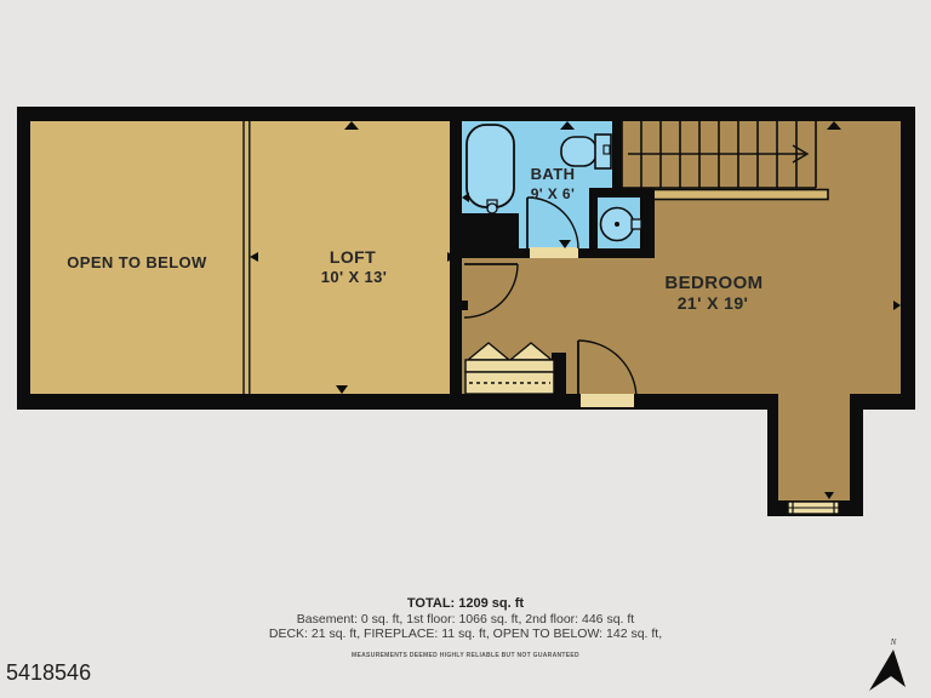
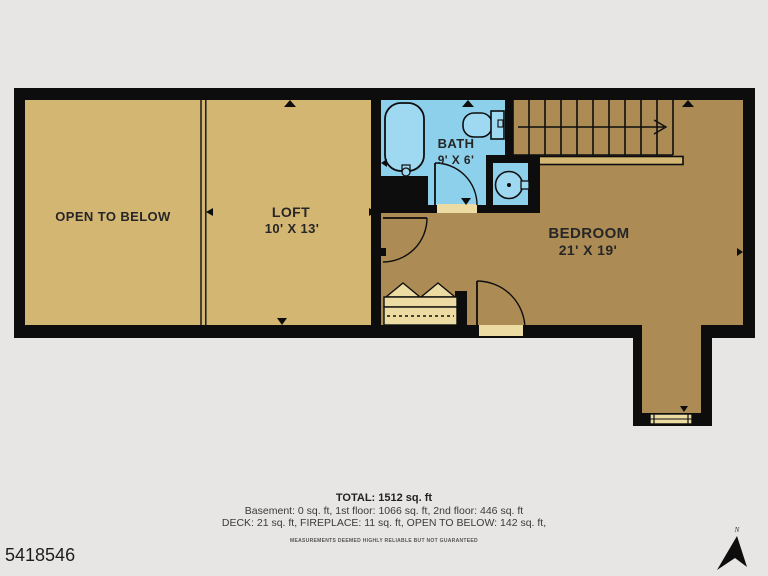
  OPEN TO BELOW
  LOFT
  10' X 13'
  BATH
  9' X 6'
  BEDROOM
  21' X 19'
- TOTAL: 1209 sq. ft
+ TOTAL: 1512 sq. ft
  Basement: 0 sq. ft, 1st floor: 1066 sq. ft, 2nd floor: 446 sq. ft
  DECK: 21 sq. ft, FIREPLACE: 11 sq. ft, OPEN TO BELOW: 142 sq. ft,
  5418546
  N
